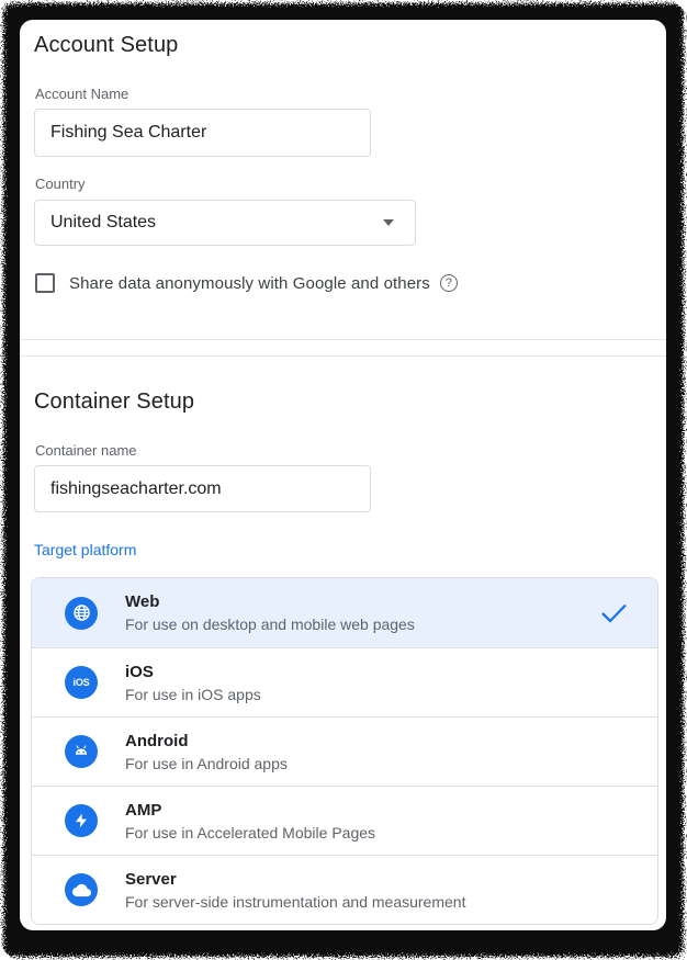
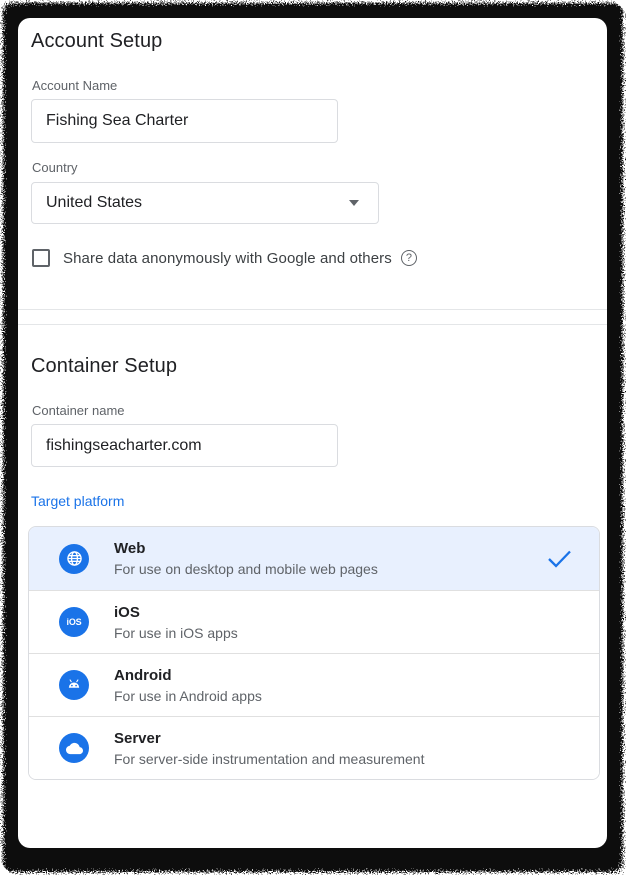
  Account Setup
  Account Name
  Fishing Sea Charter
  Country
  United States
  Share data anonymously with Google and others
  ?
  Container Setup
  Container name
  fishingseacharter.com
  Target platform
  Web
  For use on desktop and mobile web pages
  iOS
  iOS
  For use in iOS apps
  Android
  For use in Android apps
- AMP
- For use in Accelerated Mobile Pages
  Server
  For server-side instrumentation and measurement
